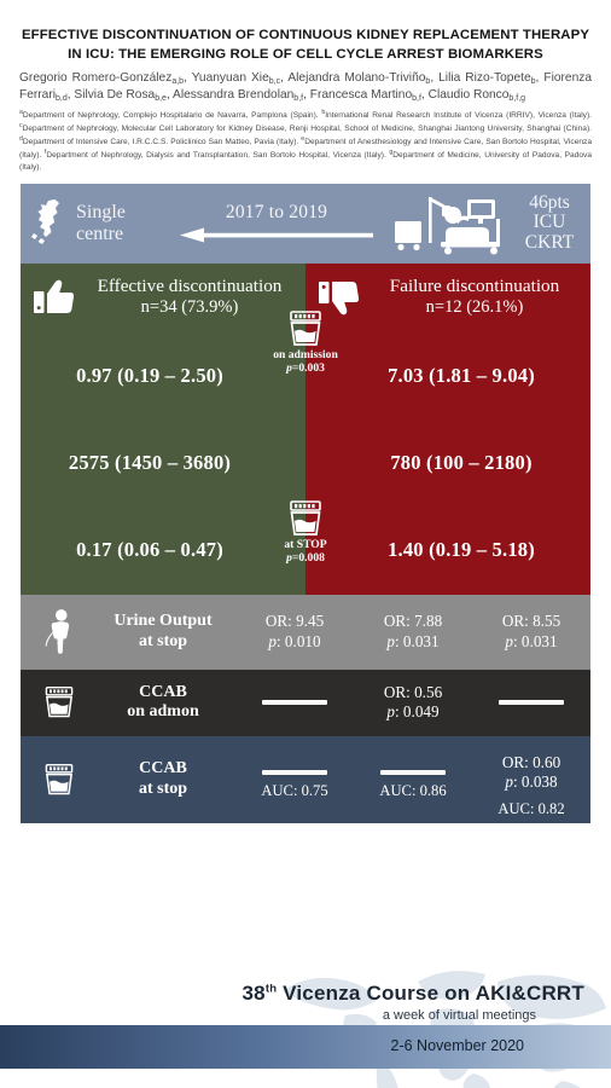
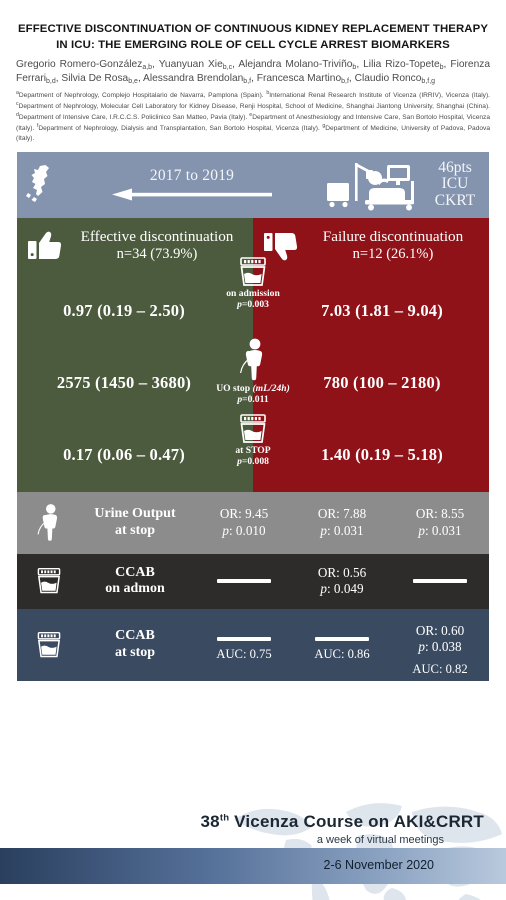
  EFFECTIVE DISCONTINUATION OF CONTINUOUS KIDNEY REPLACEMENT THERAPY IN ICU: THE EMERGING ROLE OF CELL CYCLE ARREST BIOMARKERS
  Gregorio Romero-González , Yuanyuan Xie , Alejandra Molano-Triviño , Lilia Rizo-Topete , Fiorenza Ferrari , Silvia De Rosa , Alessandra Brendolan , Francesca Martino , Claudio Ronco
- Single
- centre
  2017 to 2019
  46pts
  ICU
  CKRT
  Effective discontinuation
  n=34 (73.9%)
  0.97 (0.19 – 2.50)
  2575 (1450 – 3680)
  0.17 (0.06 – 0.47)
  Failure discontinuation
  n=12 (26.1%)
  7.03 (1.81 – 9.04)
  780 (100 – 2180)
  1.40 (0.19 – 5.18)
  on admission
  p=0.003
+ UO stop (mL/24h)
+ p=0.011
  at STOP
  p=0.008
  Urine Output
  at stop
  OR: 9.45
  p: 0.010
  OR: 7.88
  p: 0.031
  OR: 8.55
  p: 0.031
  CCAB
  on admon
  OR: 0.56
  p: 0.049
  CCAB
  at stop
  AUC: 0.75
  AUC: 0.86
  OR: 0.60
  p: 0.038
  AUC: 0.82
  38th Vicenza Course on AKI&CRRT
  a week of virtual meetings
  2-6 November 2020
